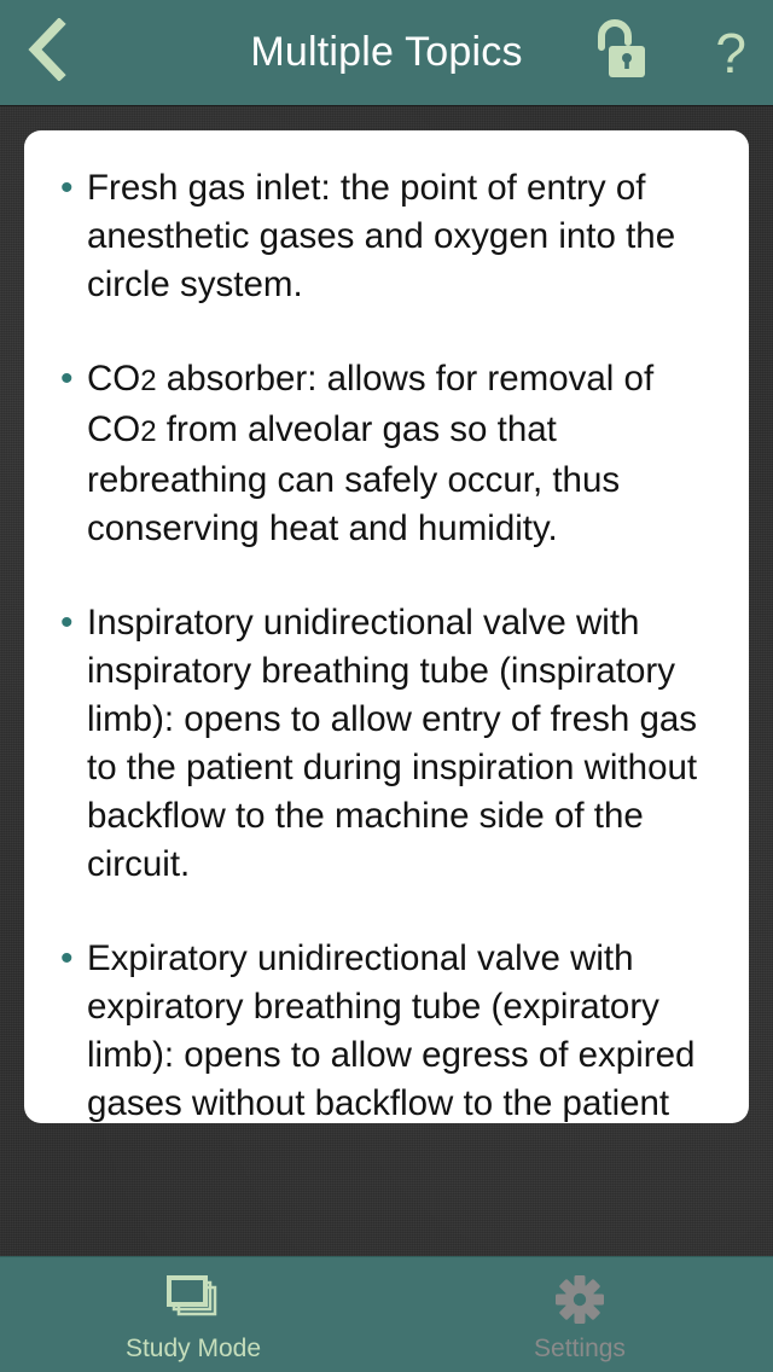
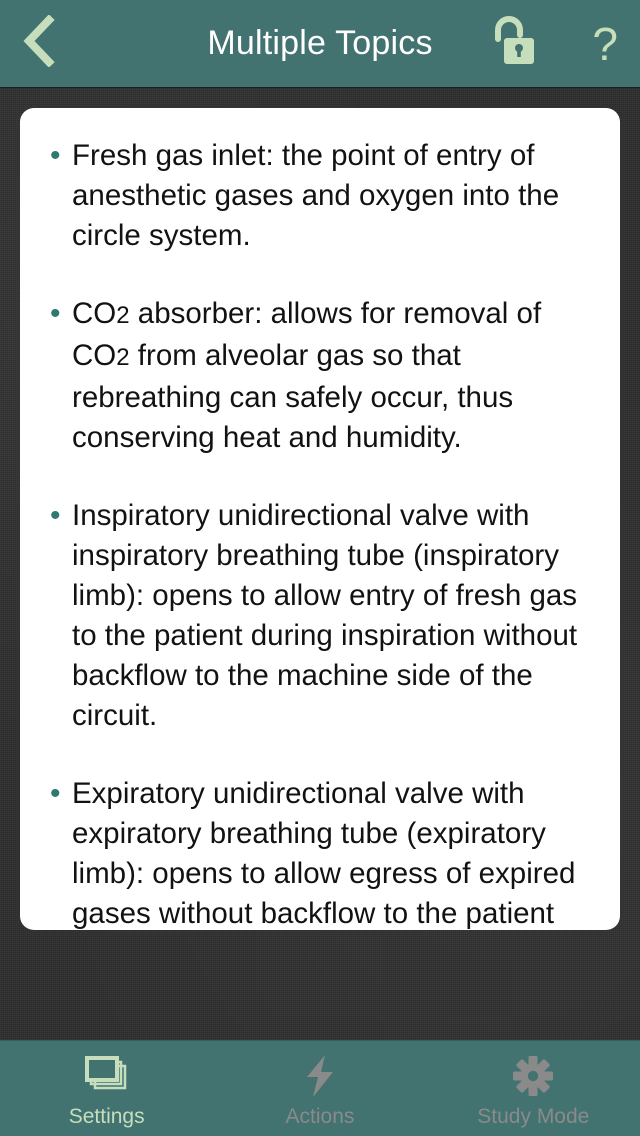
  Multiple Topics
  ?
  •
  Fresh gas inlet: the point of entry of anesthetic gases and oxygen into the circle system.
  •
  CO2 absorber: allows for removal of CO2 from alveolar gas so that rebreathing can safely occur, thus conserving heat and humidity.
  •
  Inspiratory unidirectional valve with inspiratory breathing tube (inspiratory limb): opens to allow entry of fresh gas to the patient during inspiration without backflow to the machine side of the circuit.
  •
  Expiratory unidirectional valve with expiratory breathing tube (expiratory limb): opens to allow egress of expired gases without backflow to the patient
- Study Mode
+ Settings
+ Actions
- Settings
+ Study Mode
